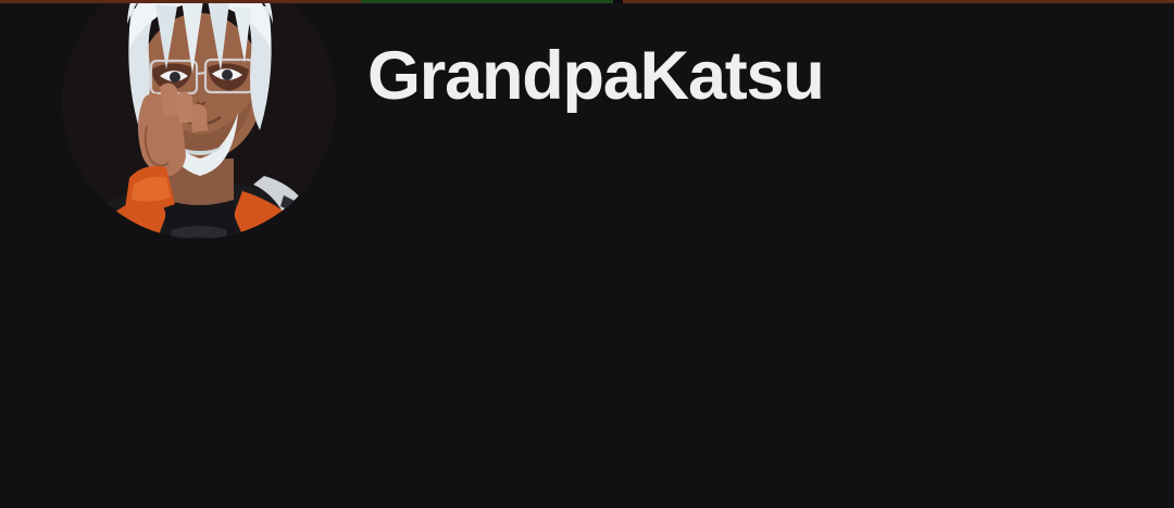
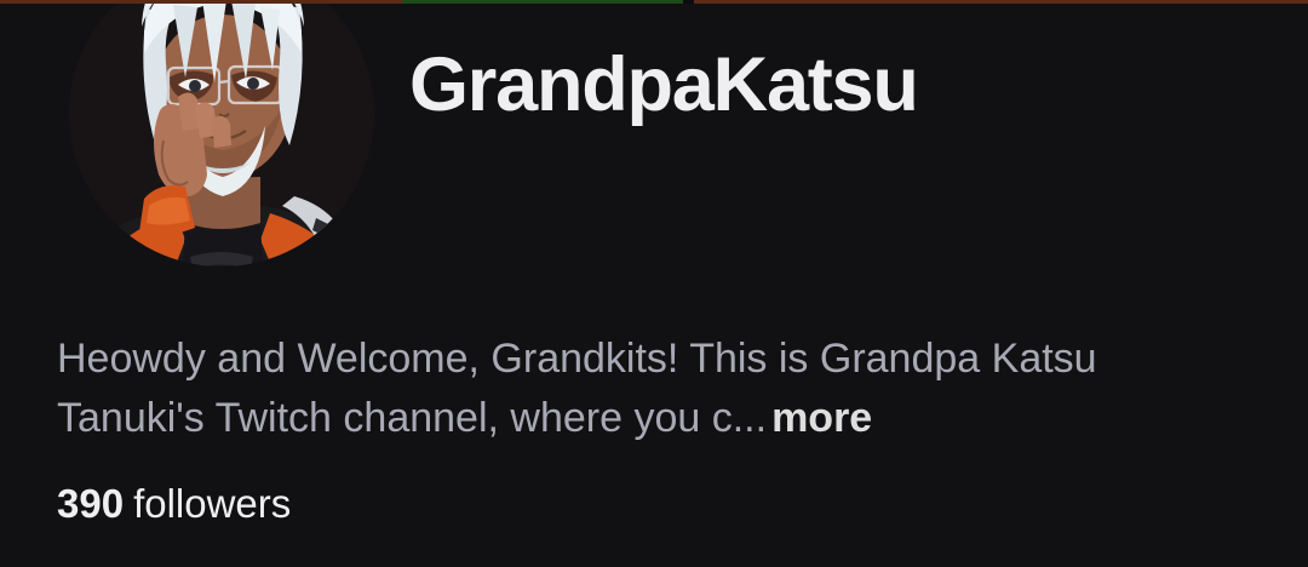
  GrandpaKatsu
+ Heowdy and Welcome, Grandkits! This is Grandpa Katsu Tanuki's Twitch channel, where you c...more
+ 390 followers
